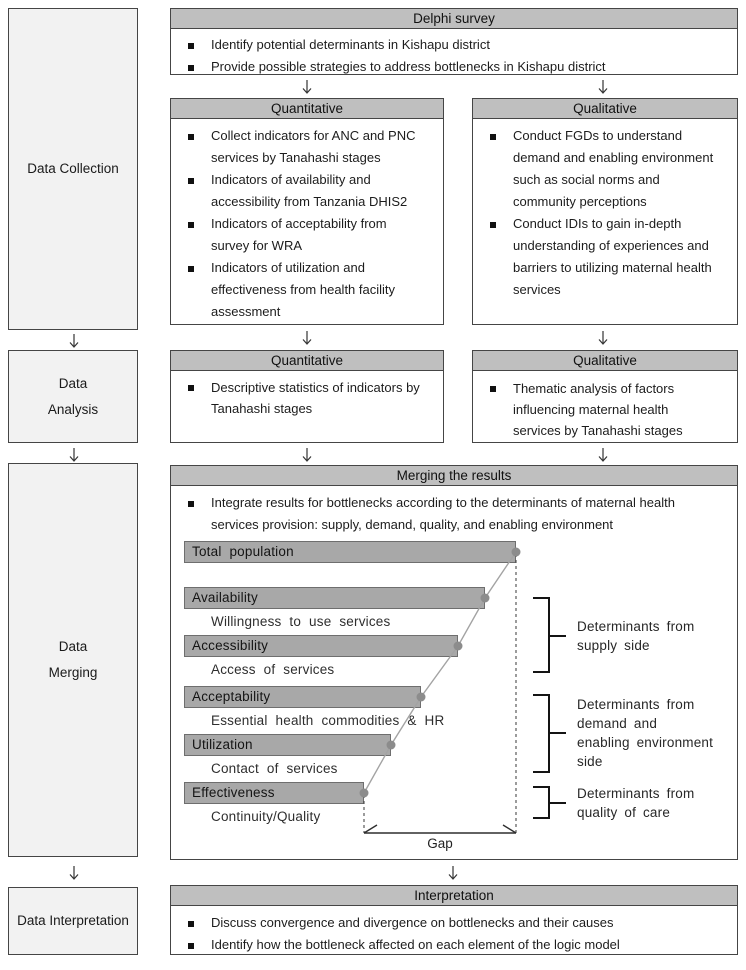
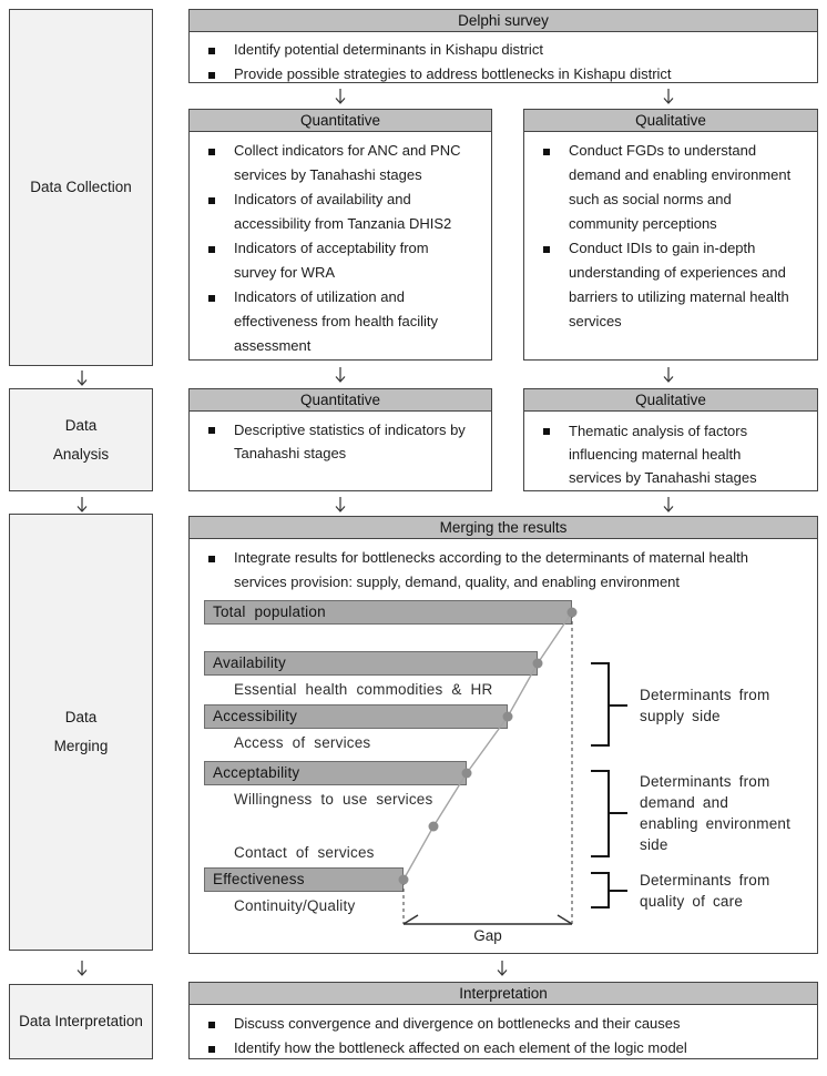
  Data Collection
  Data
  Analysis
  Data
  Merging
  Data Interpretation
  Delphi survey
  Identify potential determinants in Kishapu district
  Provide possible strategies to address bottlenecks in Kishapu district
  Quantitative
  Collect indicators for ANC and PNC services by Tanahashi stages
  Indicators of availability and accessibility from Tanzania DHIS2
  Indicators of acceptability from survey for WRA
  Indicators of utilization and effectiveness from health facility assessment
  Qualitative
  Conduct FGDs to understand demand and enabling environment such as social norms and community perceptions
  Conduct IDIs to gain in-depth understanding of experiences and barriers to utilizing maternal health services
  Quantitative
  Descriptive statistics of indicators by Tanahashi stages
  Qualitative
  Thematic analysis of factors influencing maternal health services by Tanahashi stages
  Merging the results
  Integrate results for bottlenecks according to the determinants of maternal health services provision: supply, demand, quality, and enabling environment
  Total population
  Availability
- Willingness to use services
+ Essential health commodities & HR
  Accessibility
  Access of services
  Acceptability
- Essential health commodities & HR
+ Willingness to use services
- Utilization
  Contact of services
  Effectiveness
  Continuity/Quality
  Determinants from
  supply side
  Determinants from
  demand and
  enabling environment
  side
  Determinants from
  quality of care
  Gap
  Interpretation
  Discuss convergence and divergence on bottlenecks and their causes
  Identify how the bottleneck affected on each element of the logic model
